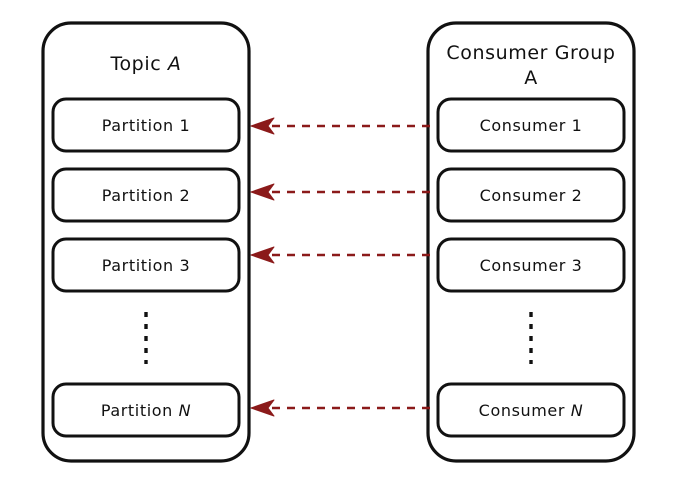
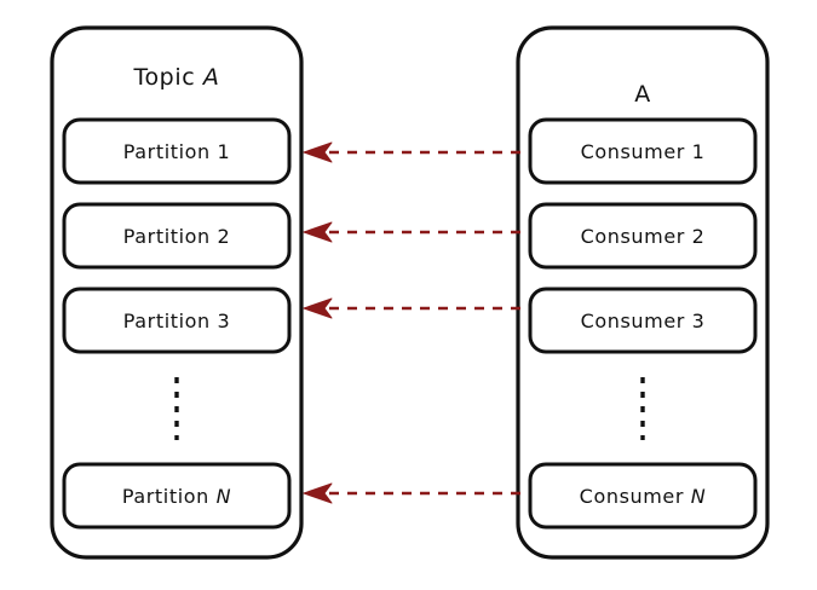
  Topic A
  Partition 1
  Partition 2
  Partition 3
  Partition N
- Consumer Group
  A
  Consumer 1
  Consumer 2
  Consumer 3
  Consumer N
